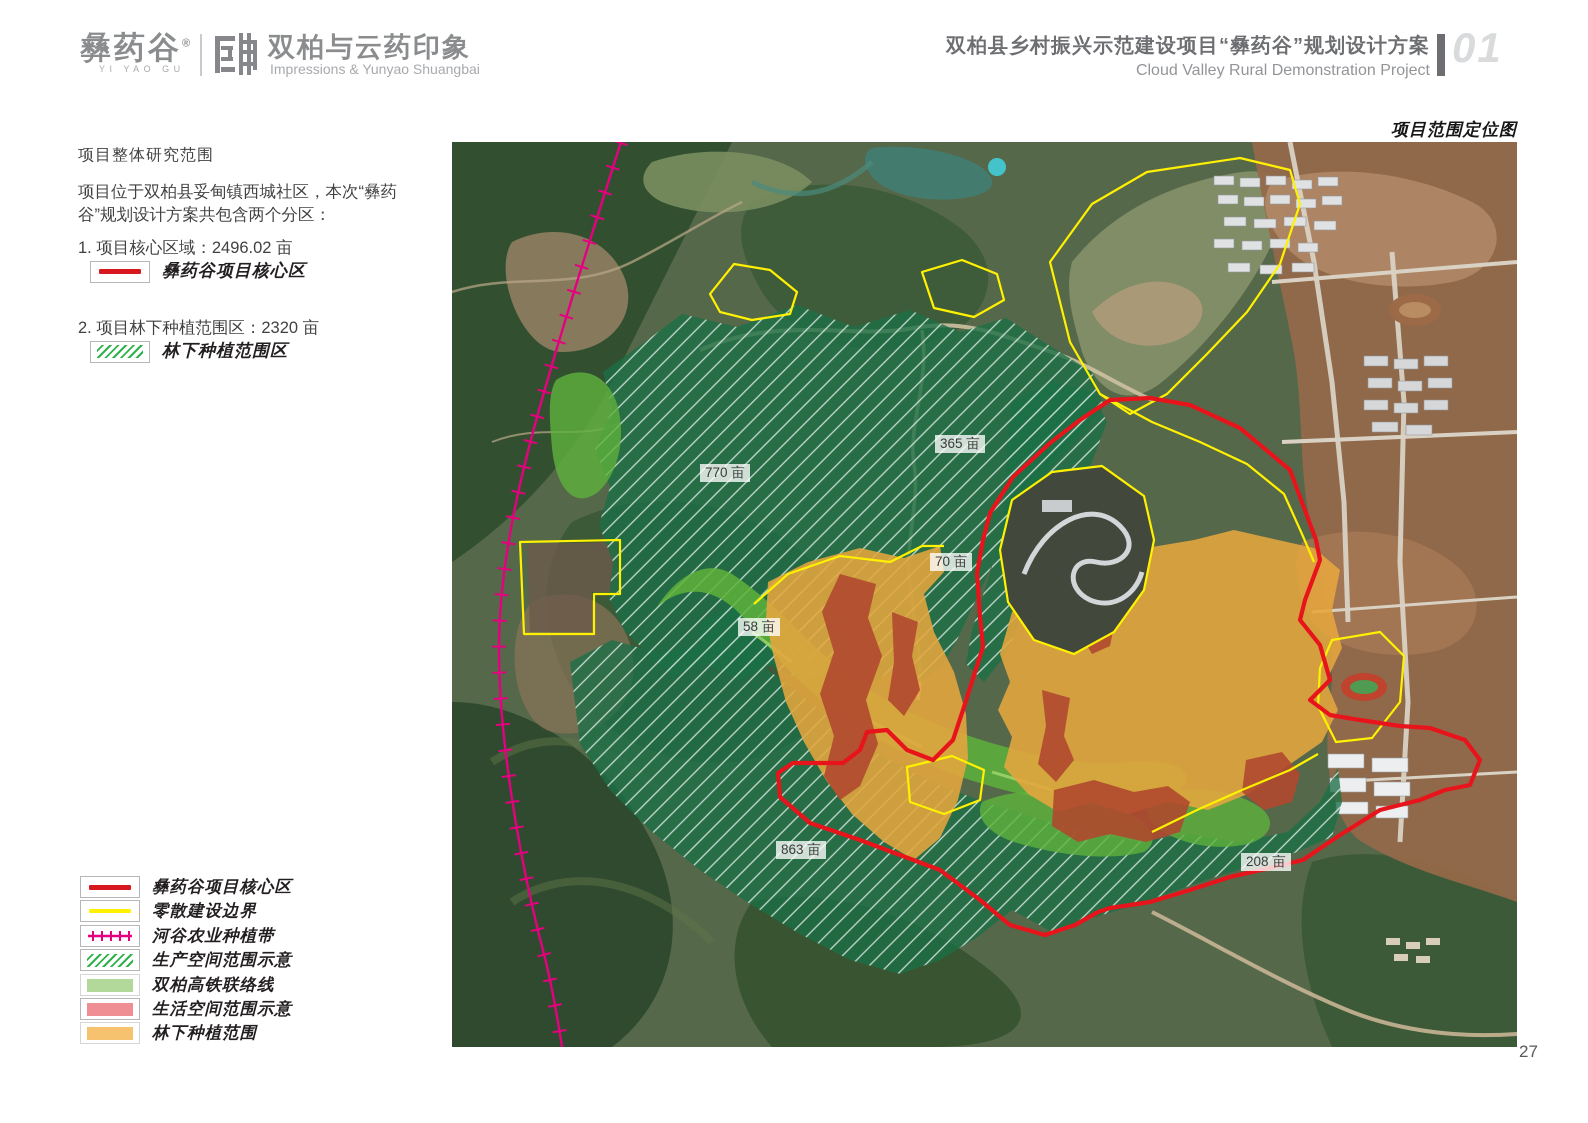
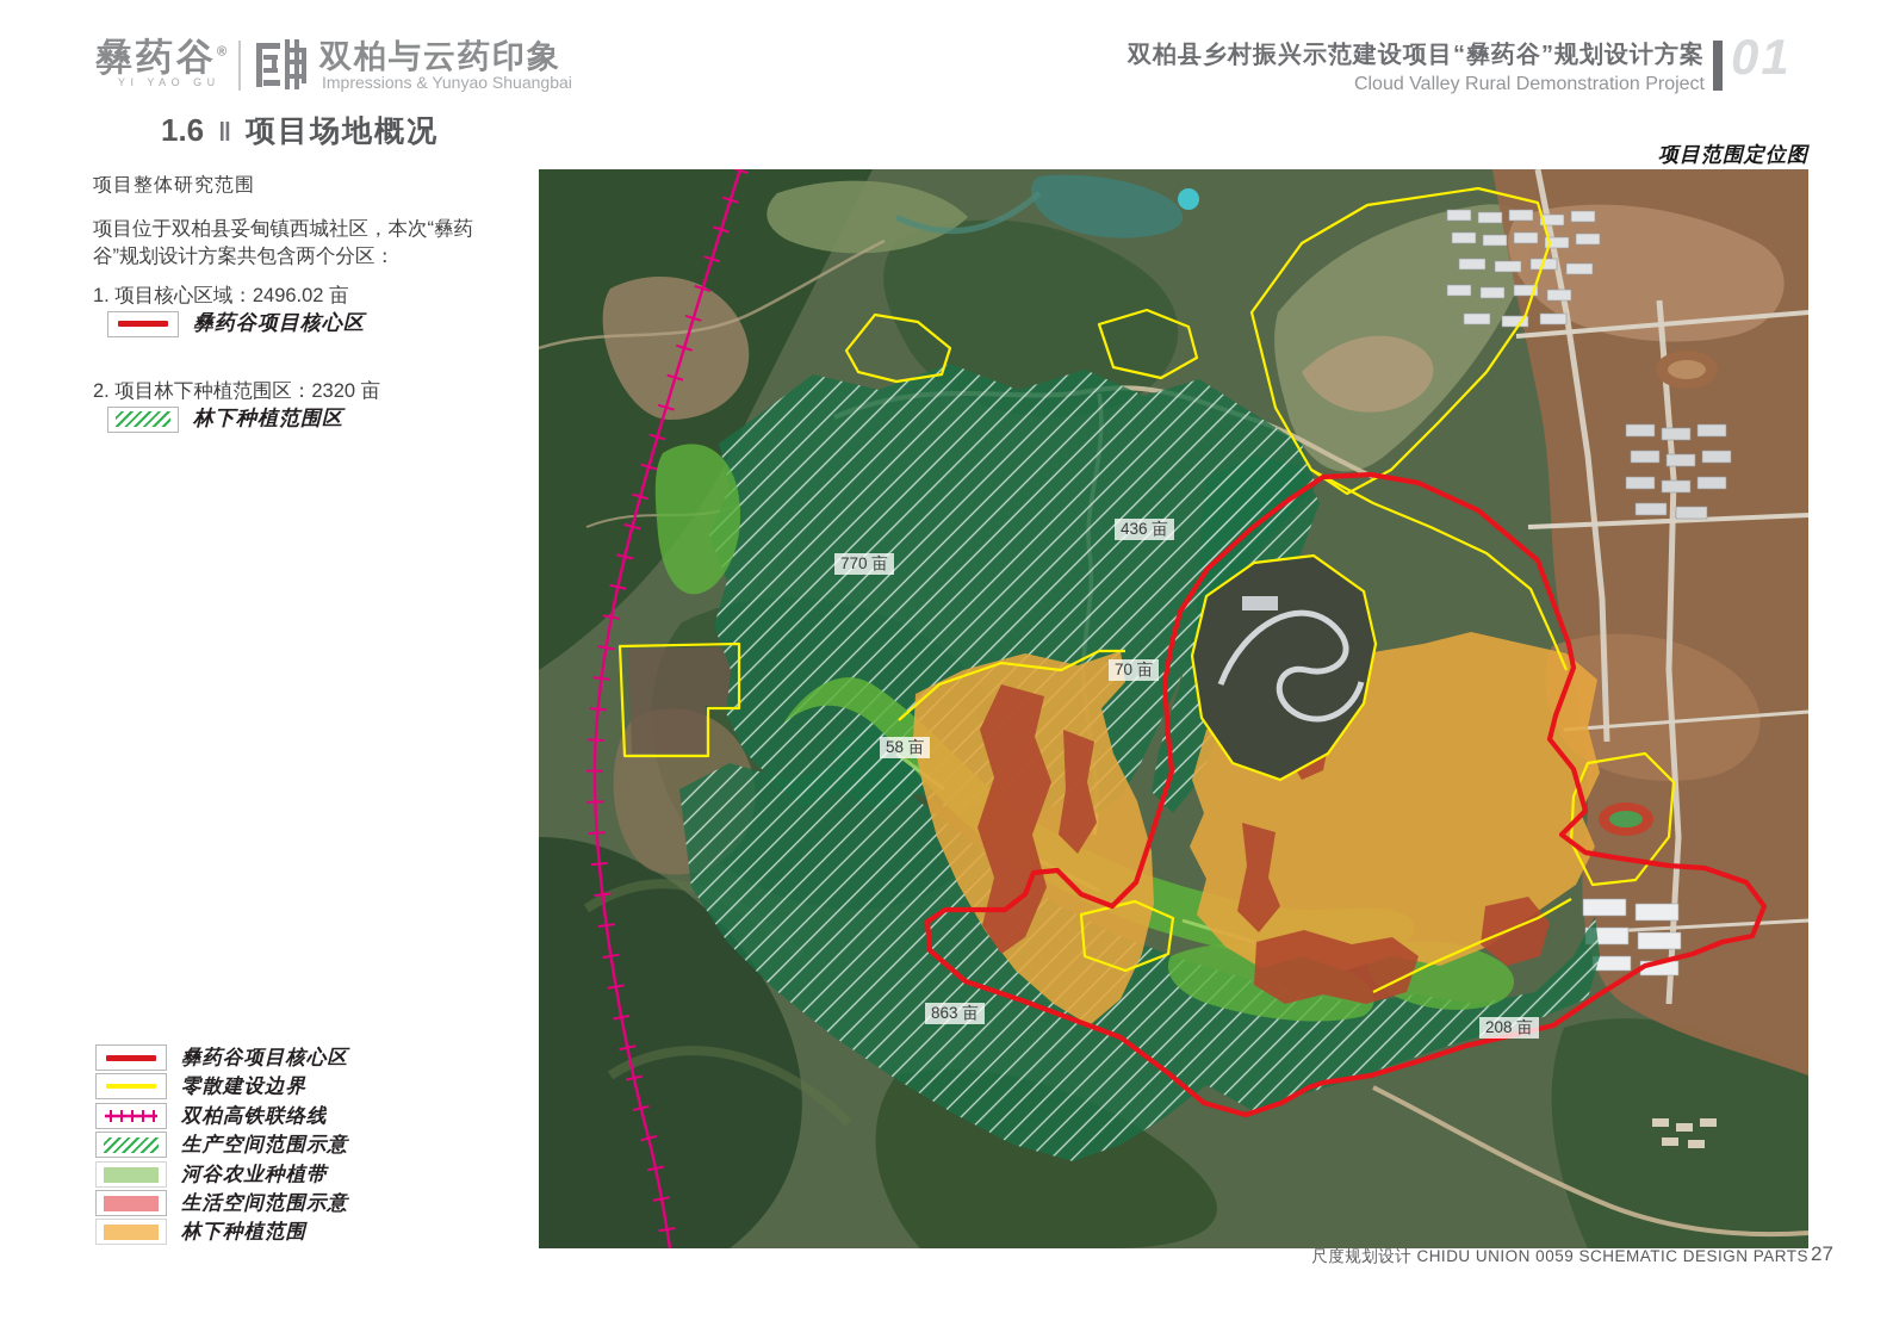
  彝药谷®
  YI YAO GU
  双柏与云药印象
  Impressions & Yunyao Shuangbai
  双柏县乡村振兴示范建设项目“彝药谷”规划设计方案
  Cloud Valley Rural Demonstration Project
  01
+ 1.6
+ ‖
+ 项目场地概况
  项目整体研究范围
  项目位于双柏县妥甸镇西城社区，本次“彝药谷”规划设计方案共包含两个分区：
  1. 项目核心区域：2496.02 亩
  彝药谷项目核心区
  2. 项目林下种植范围区：2320 亩
  林下种植范围区
  项目范围定位图
  770 亩
- 365 亩
+ 436 亩
  70 亩
  58 亩
  863 亩
  208 亩
  彝药谷项目核心区
  零散建设边界
- 河谷农业种植带
+ 双柏高铁联络线
  生产空间范围示意
- 双柏高铁联络线
+ 河谷农业种植带
  生活空间范围示意
  林下种植范围
+ 尺度规划设计 CHIDU UNION 0059 SCHEMATIC DESIGN PARTS
  27
